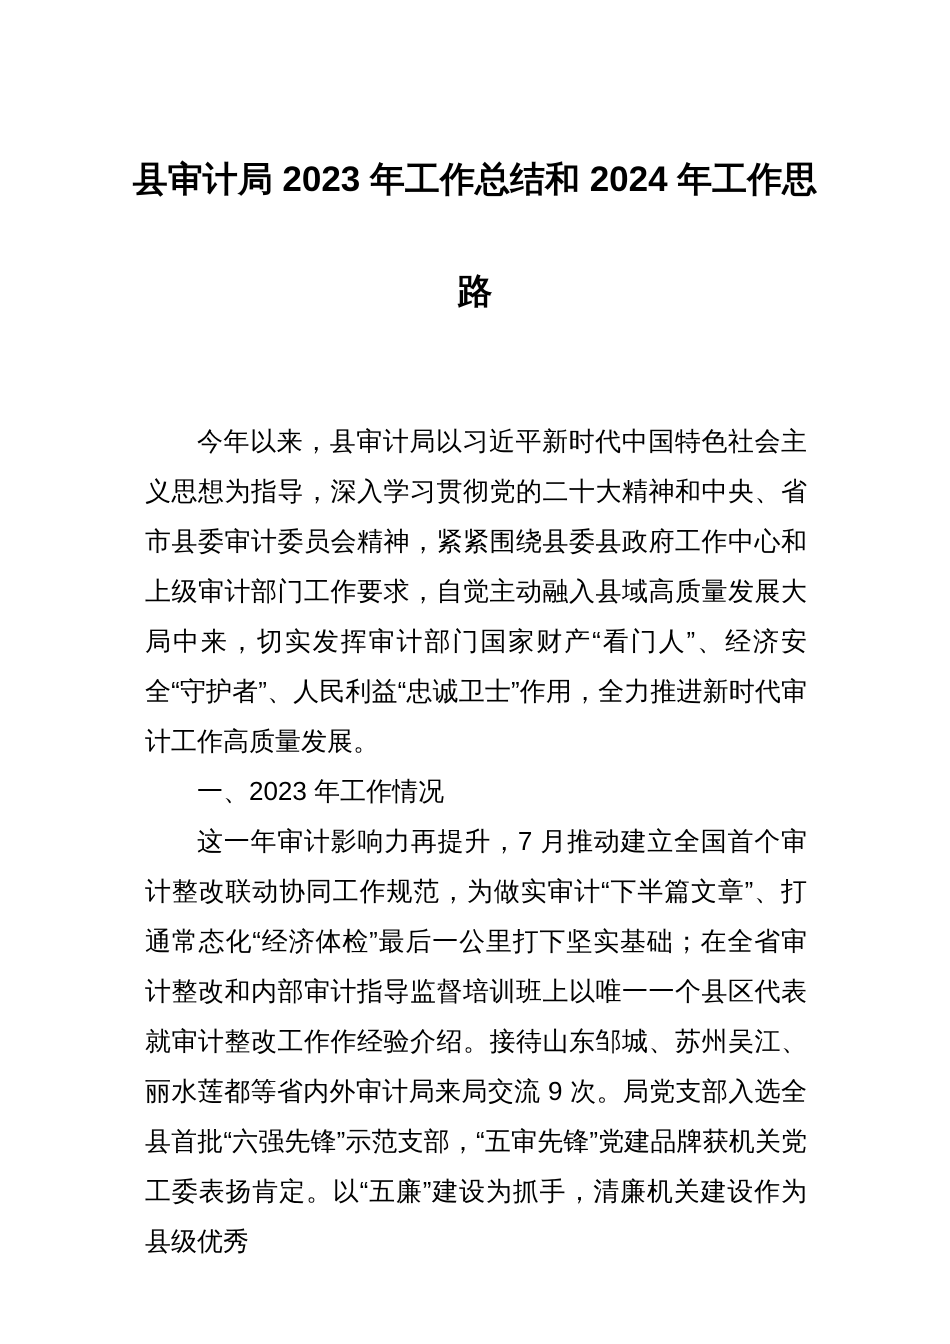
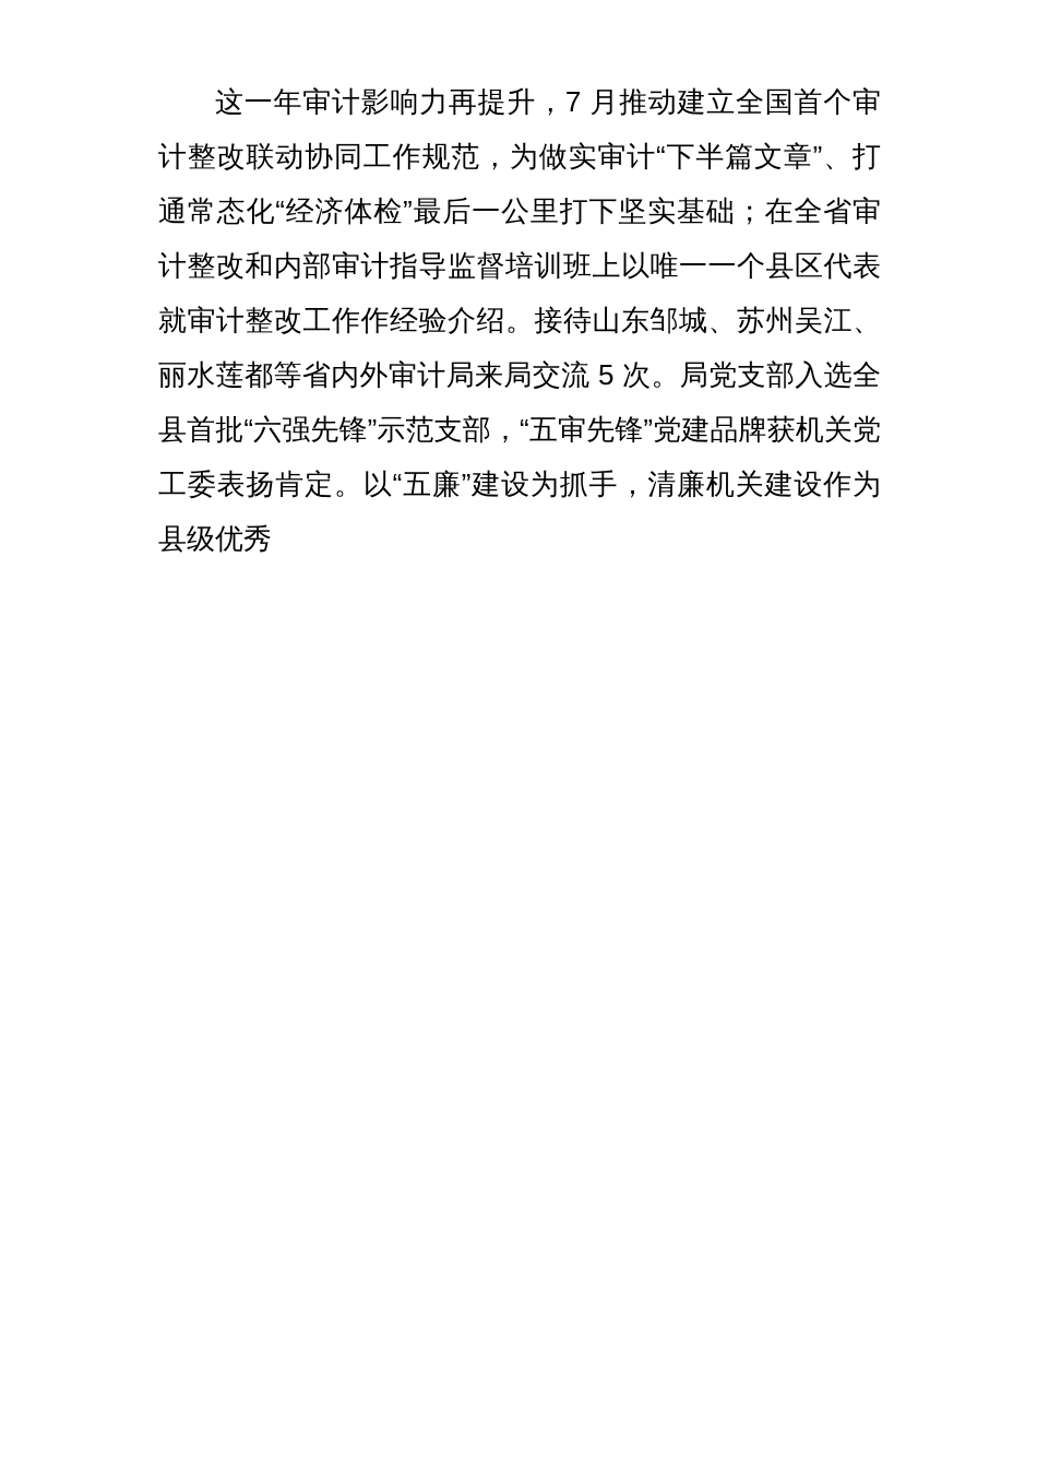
- 县审计局 2023 年工作总结和 2024 年工作思
- 路
- 今年以来，县审计局以习近平新时代中国特色社会主义思想为指导，深入学习贯彻党的二十大精神和中央、省市县委审计委员会精神，紧紧围绕县委县政府工作中心和上级审计部门工作要求，自觉主动融入县域高质量发展大局中来，切实发挥审计部门国家财产“看门人”、经济安全“守护者”、人民利益“忠诚卫士”作用，全力推进新时代审计工作高质量发展。
- 一、2023 年工作情况
- 这一年审计影响力再提升，7 月推动建立全国首个审计整改联动协同工作规范，为做实审计“下半篇文章”、打通常态化“经济体检”最后一公里打下坚实基础；在全省审计整改和内部审计指导监督培训班上以唯一一个县区代表就审计整改工作作经验介绍。接待山东邹城、苏州吴江、丽水莲都等省内外审计局来局交流 9 次。局党支部入选全县首批“六强先锋”示范支部，“五审先锋”党建品牌获机关党工委表扬肯定。以“五廉”建设为抓手，清廉机关建设作为县级优秀
+ 这一年审计影响力再提升，7 月推动建立全国首个审计整改联动协同工作规范，为做实审计“下半篇文章”、打通常态化“经济体检”最后一公里打下坚实基础；在全省审计整改和内部审计指导监督培训班上以唯一一个县区代表就审计整改工作作经验介绍。接待山东邹城、苏州吴江、丽水莲都等省内外审计局来局交流 5 次。局党支部入选全县首批“六强先锋”示范支部，“五审先锋”党建品牌获机关党工委表扬肯定。以“五廉”建设为抓手，清廉机关建设作为县级优秀
